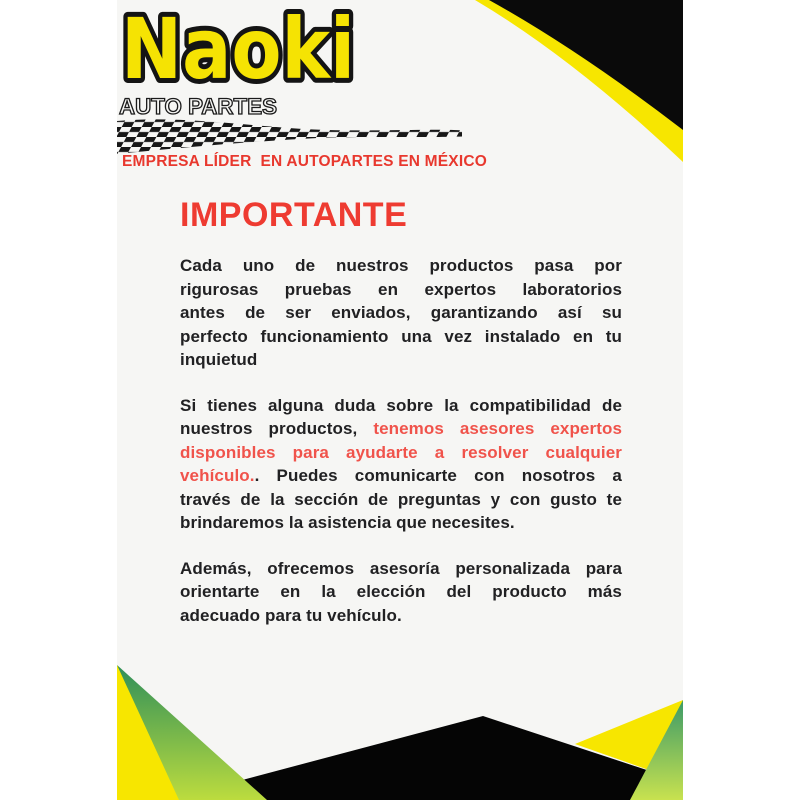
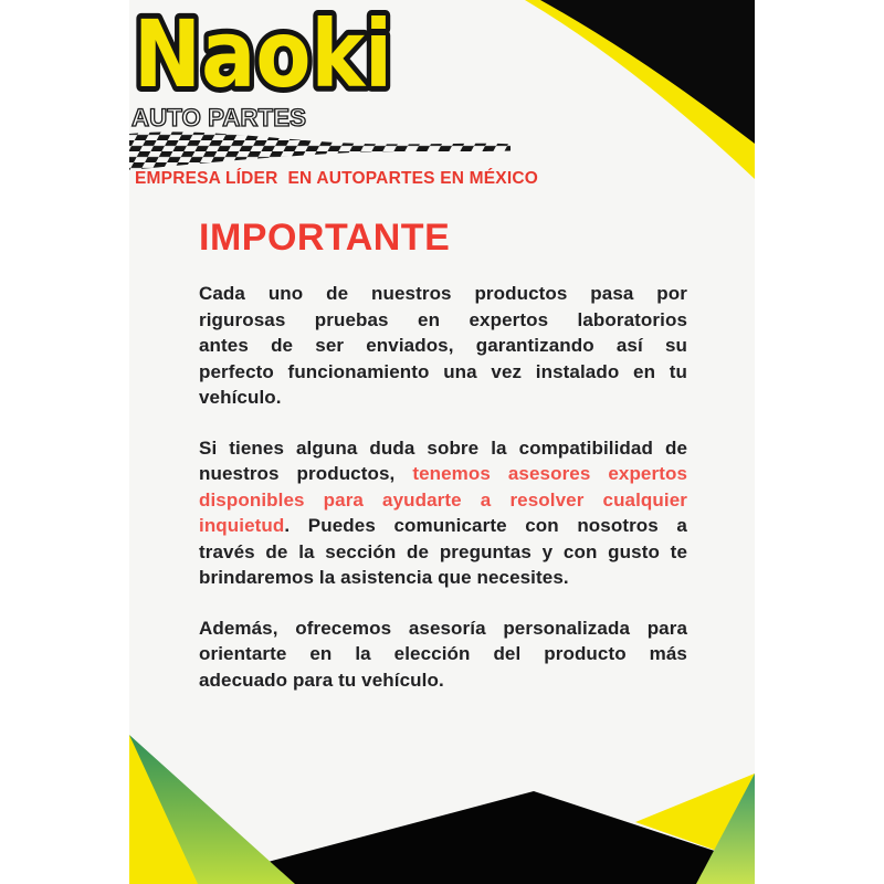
  Naoki
  AUTO PARTES
  EMPRESA LÍDER EN AUTOPARTES EN MÉXICO
  IMPORTANTE
  Cada uno de nuestros productos pasa por
  rigurosas pruebas en expertos laboratorios
  antes de ser enviados, garantizando así su
  perfecto funcionamiento una vez instalado en tu
- inquietud
+ vehículo.
  Si tienes alguna duda sobre la compatibilidad de
  nuestros productos, tenemos asesores expertos
  disponibles para ayudarte a resolver cualquier
- vehículo.. Puedes comunicarte con nosotros a
+ inquietud. Puedes comunicarte con nosotros a
  través de la sección de preguntas y con gusto te
  brindaremos la asistencia que necesites.
  Además, ofrecemos asesoría personalizada para
  orientarte en la elección del producto más
  adecuado para tu vehículo.
